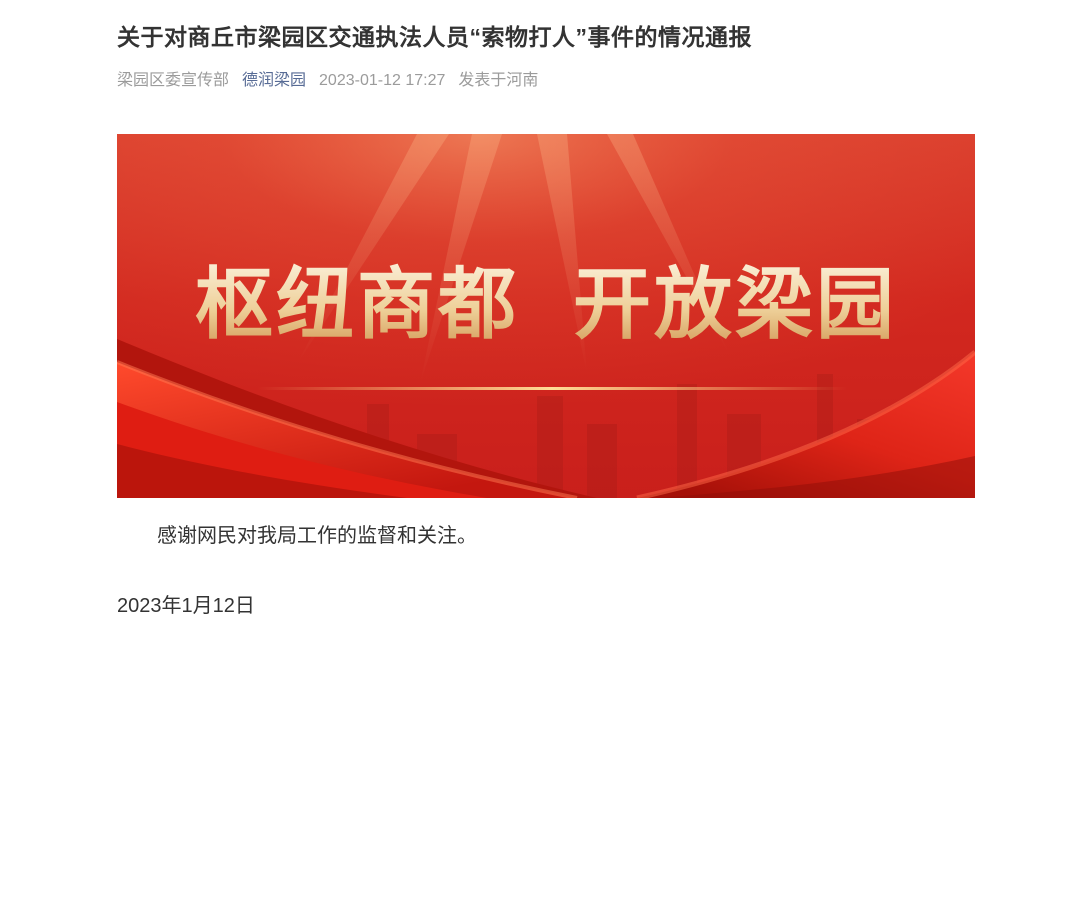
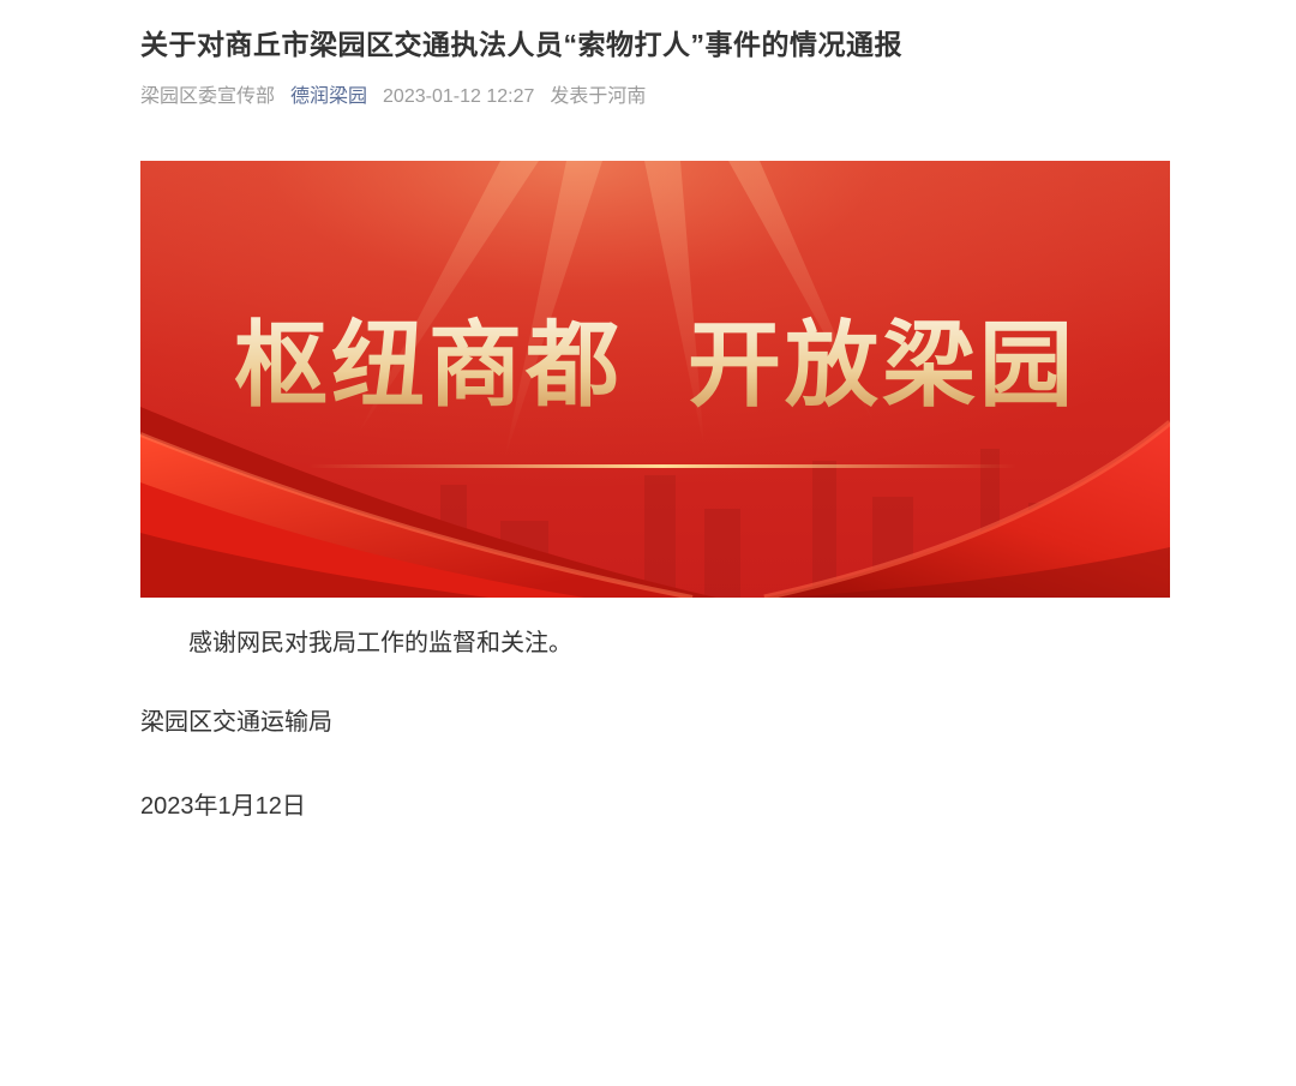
  关于对商丘市梁园区交通执法人员“索物打人”事件的情况通报
  梁园区委宣传部
  德润梁园
- 2023-01-12 17:27
+ 2023-01-12 12:27
  发表于河南
  枢纽商都 开放梁园
  感谢网民对我局工作的监督和关注。
+ 梁园区交通运输局
  2023年1月12日
